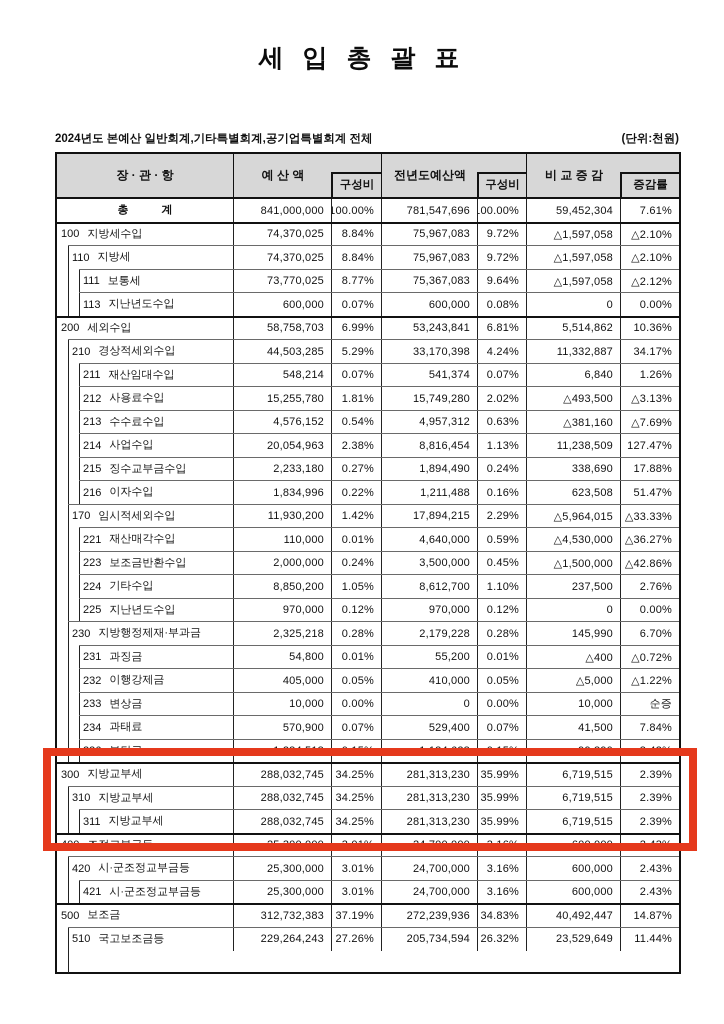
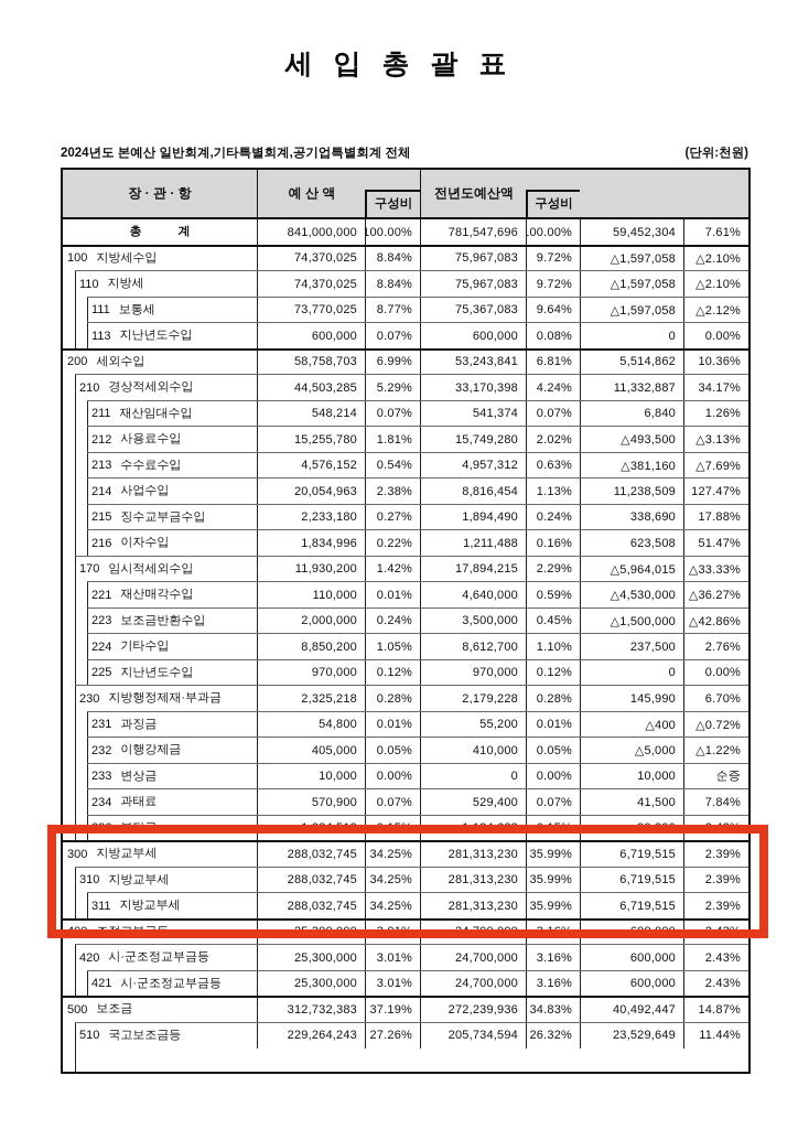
  세 입 총 괄 표
  2024년도 본예산 일반회계,기타특별회계,공기업특별회계 전체
  (단위:천원)
  장 · 관 · 항
  예 산 액
  구성비
  전년도예산액
  구성비
- 비 교 증 감
- 증감률
  총 계
  841,000,000
  100.00%
  781,547,696
  100.00%
  59,452,304
  7.61%
  100
  지방세수입
  74,370,025
  8.84%
  75,967,083
  9.72%
  △1,597,058
  △2.10%
  110
  지방세
  74,370,025
  8.84%
  75,967,083
  9.72%
  △1,597,058
  △2.10%
  111
  보통세
  73,770,025
  8.77%
  75,367,083
  9.64%
  △1,597,058
  △2.12%
  113
  지난년도수입
  600,000
  0.07%
  600,000
  0.08%
  0
  0.00%
  200
  세외수입
  58,758,703
  6.99%
  53,243,841
  6.81%
  5,514,862
  10.36%
  210
  경상적세외수입
  44,503,285
  5.29%
  33,170,398
  4.24%
  11,332,887
  34.17%
  211
  재산임대수입
  548,214
  0.07%
  541,374
  0.07%
  6,840
  1.26%
  212
  사용료수입
  15,255,780
  1.81%
  15,749,280
  2.02%
  △493,500
  △3.13%
  213
  수수료수입
  4,576,152
  0.54%
  4,957,312
  0.63%
  △381,160
  △7.69%
  214
  사업수입
  20,054,963
  2.38%
  8,816,454
  1.13%
  11,238,509
  127.47%
  215
  징수교부금수입
  2,233,180
  0.27%
  1,894,490
  0.24%
  338,690
  17.88%
  216
  이자수입
  1,834,996
  0.22%
  1,211,488
  0.16%
  623,508
  51.47%
  170
  임시적세외수입
  11,930,200
  1.42%
  17,894,215
  2.29%
  △5,964,015
  △33.33%
  221
  재산매각수입
  110,000
  0.01%
  4,640,000
  0.59%
  △4,530,000
  △36.27%
  223
  보조금반환수입
  2,000,000
  0.24%
  3,500,000
  0.45%
  △1,500,000
  △42.86%
  224
  기타수입
  8,850,200
  1.05%
  8,612,700
  1.10%
  237,500
  2.76%
  225
  지난년도수입
  970,000
  0.12%
  970,000
  0.12%
  0
  0.00%
  230
  지방행정제재·부과금
  2,325,218
  0.28%
  2,179,228
  0.28%
  145,990
  6.70%
  231
  과징금
  54,800
  0.01%
  55,200
  0.01%
  △400
  △0.72%
  232
  이행강제금
  405,000
  0.05%
  410,000
  0.05%
  △5,000
  △1.22%
  233
  변상금
  10,000
  0.00%
  0
  0.00%
  10,000
  순증
  234
  과태료
  570,900
  0.07%
  529,400
  0.07%
  41,500
  7.84%
  236
  부담금
  1,284,518
  0.15%
  1,184,628
  0.15%
  99,890
  8.43%
  300
  지방교부세
  288,032,745
  34.25%
  281,313,230
  35.99%
  6,719,515
  2.39%
  310
  지방교부세
  288,032,745
  34.25%
  281,313,230
  35.99%
  6,719,515
  2.39%
  311
  지방교부세
  288,032,745
  34.25%
  281,313,230
  35.99%
  6,719,515
  2.39%
  400
  조정교부금등
  25,300,000
  3.01%
  24,700,000
  3.16%
  600,000
  2.43%
  420
  시·군조정교부금등
  25,300,000
  3.01%
  24,700,000
  3.16%
  600,000
  2.43%
  421
  시·군조정교부금등
  25,300,000
  3.01%
  24,700,000
  3.16%
  600,000
  2.43%
  500
  보조금
  312,732,383
  37.19%
  272,239,936
  34.83%
  40,492,447
  14.87%
  510
  국고보조금등
  229,264,243
  27.26%
  205,734,594
  26.32%
  23,529,649
  11.44%
